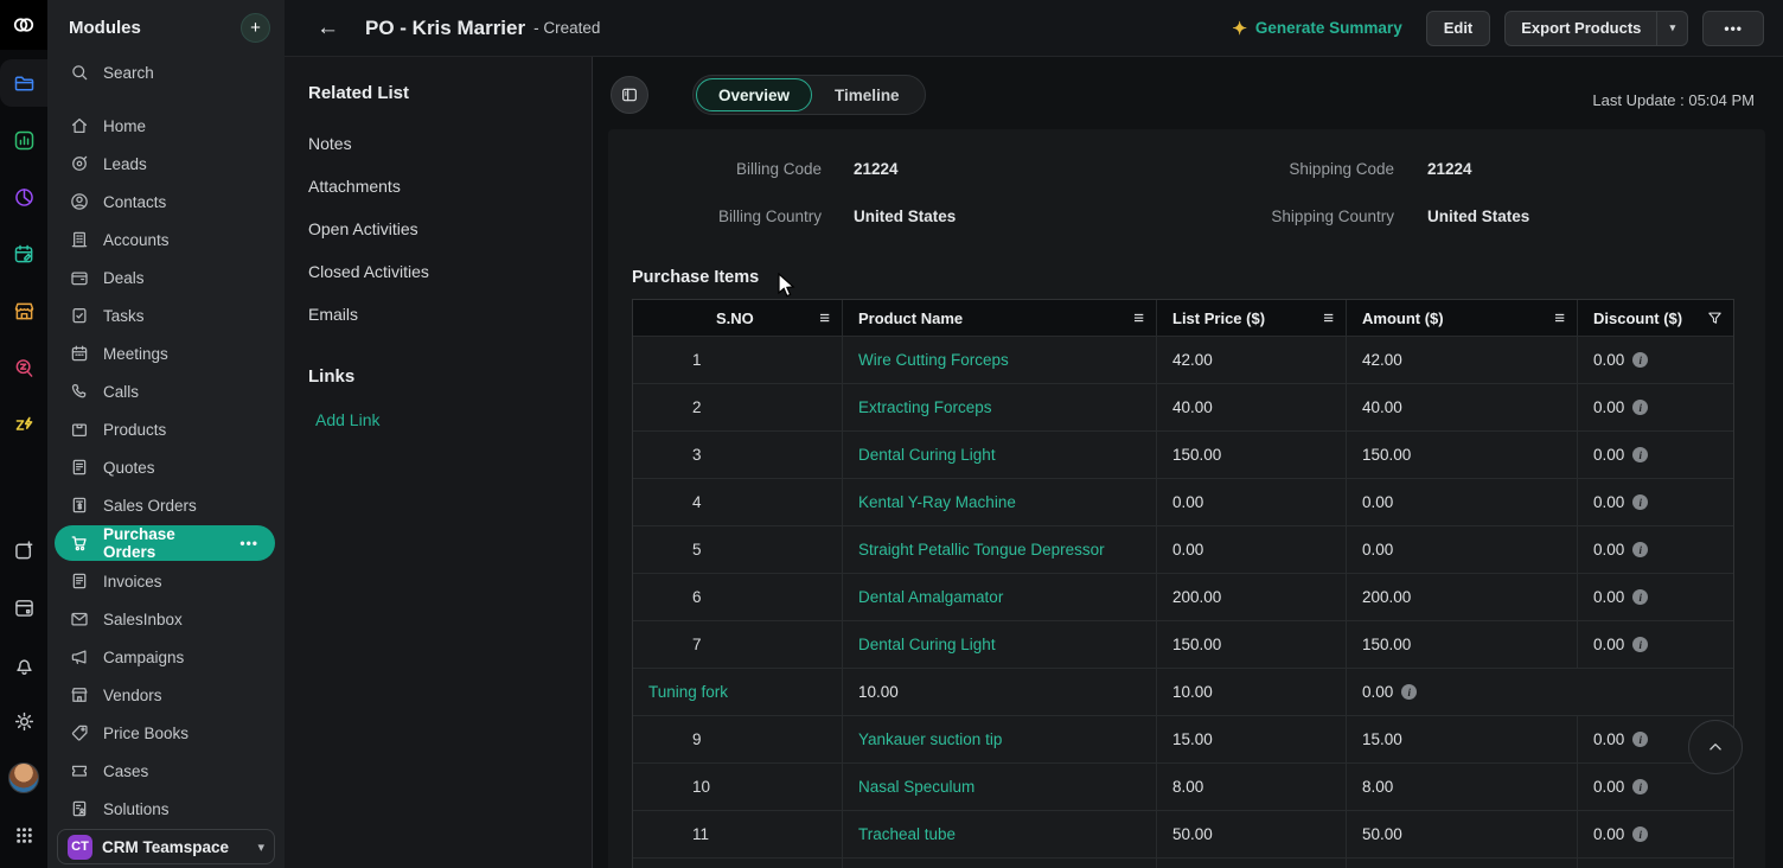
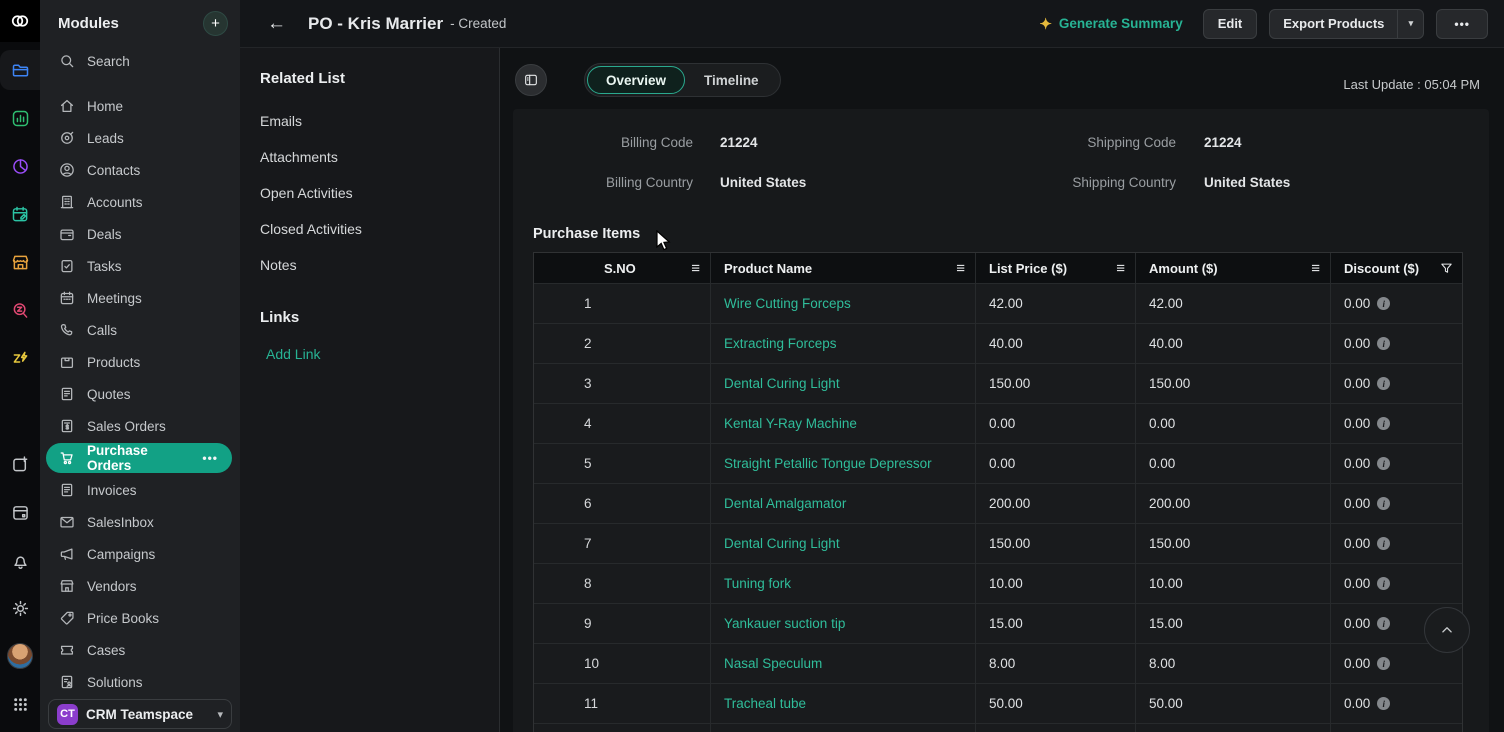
  Modules
  +
  Search
  Home
  Leads
  Contacts
  Accounts
  Deals
  Tasks
  Meetings
  Calls
  Products
  Quotes
  Sales Orders
  Purchase Orders
  •••
  Invoices
  SalesInbox
  Campaigns
  Vendors
  Price Books
  Cases
  Solutions
  CT
  CRM Teamspace
  ▾
  ←
  PO - Kris Marrier
  - Created
  ✦
  Generate Summary
  Edit
  Export Products
  ▾
  •••
  Related List
- Notes
+ Emails
  Attachments
  Open Activities
  Closed Activities
- Emails
+ Notes
  Links
  Add Link
  Overview
  Timeline
  Last Update : 05:04 PM
  Billing Code
  21224
  Shipping Code
  21224
  Billing Country
  United States
  Shipping Country
  United States
  Purchase Items
  S.NO
  ≡
  Product Name
  ≡
  List Price ($)
  ≡
  Amount ($)
  ≡
  Discount ($)
  1
  Wire Cutting Forceps
  42.00
  42.00
  0.00
  i
  2
  Extracting Forceps
  40.00
  40.00
  0.00
  i
  3
  Dental Curing Light
  150.00
  150.00
  0.00
  i
  4
  Kental Y-Ray Machine
  0.00
  0.00
  0.00
  i
  5
  Straight Petallic Tongue Depressor
  0.00
  0.00
  0.00
  i
  6
  Dental Amalgamator
  200.00
  200.00
  0.00
  i
  7
  Dental Curing Light
  150.00
  150.00
  0.00
  i
+ 8
  Tuning fork
  10.00
  10.00
  0.00
  i
  9
  Yankauer suction tip
  15.00
  15.00
  0.00
  i
  10
  Nasal Speculum
  8.00
  8.00
  0.00
  i
  11
  Tracheal tube
  50.00
  50.00
  0.00
  i
